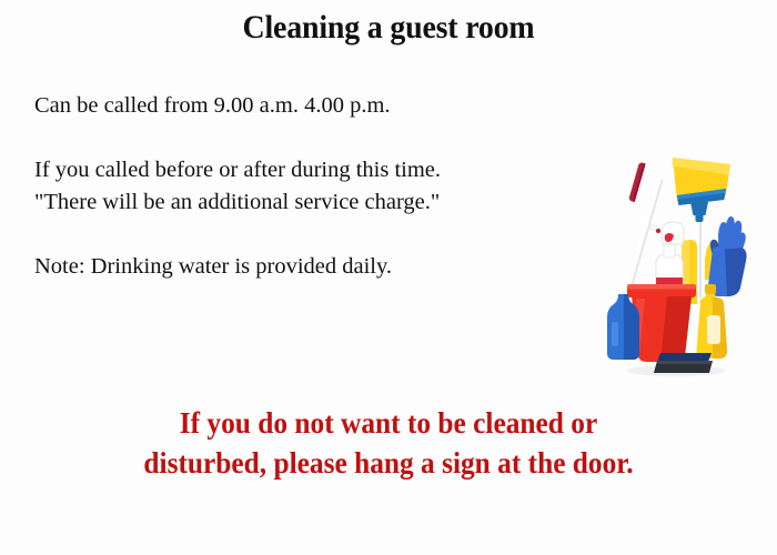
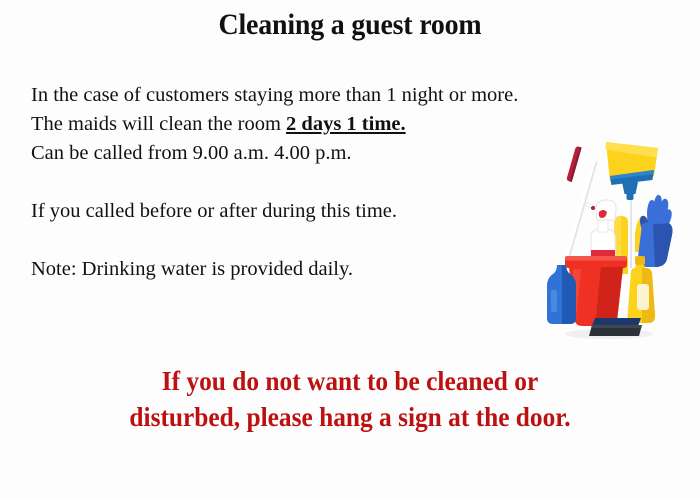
  Cleaning a guest room
+ In the case of customers staying more than 1 night or more.
+ The maids will clean the room 2 days 1 time.
  Can be called from 9.00 a.m. 4.00 p.m.
  If you called before or after during this time.
- "There will be an additional service charge."
  Note: Drinking water is provided daily.
  If you do not want to be cleaned or
  disturbed, please hang a sign at the door.
